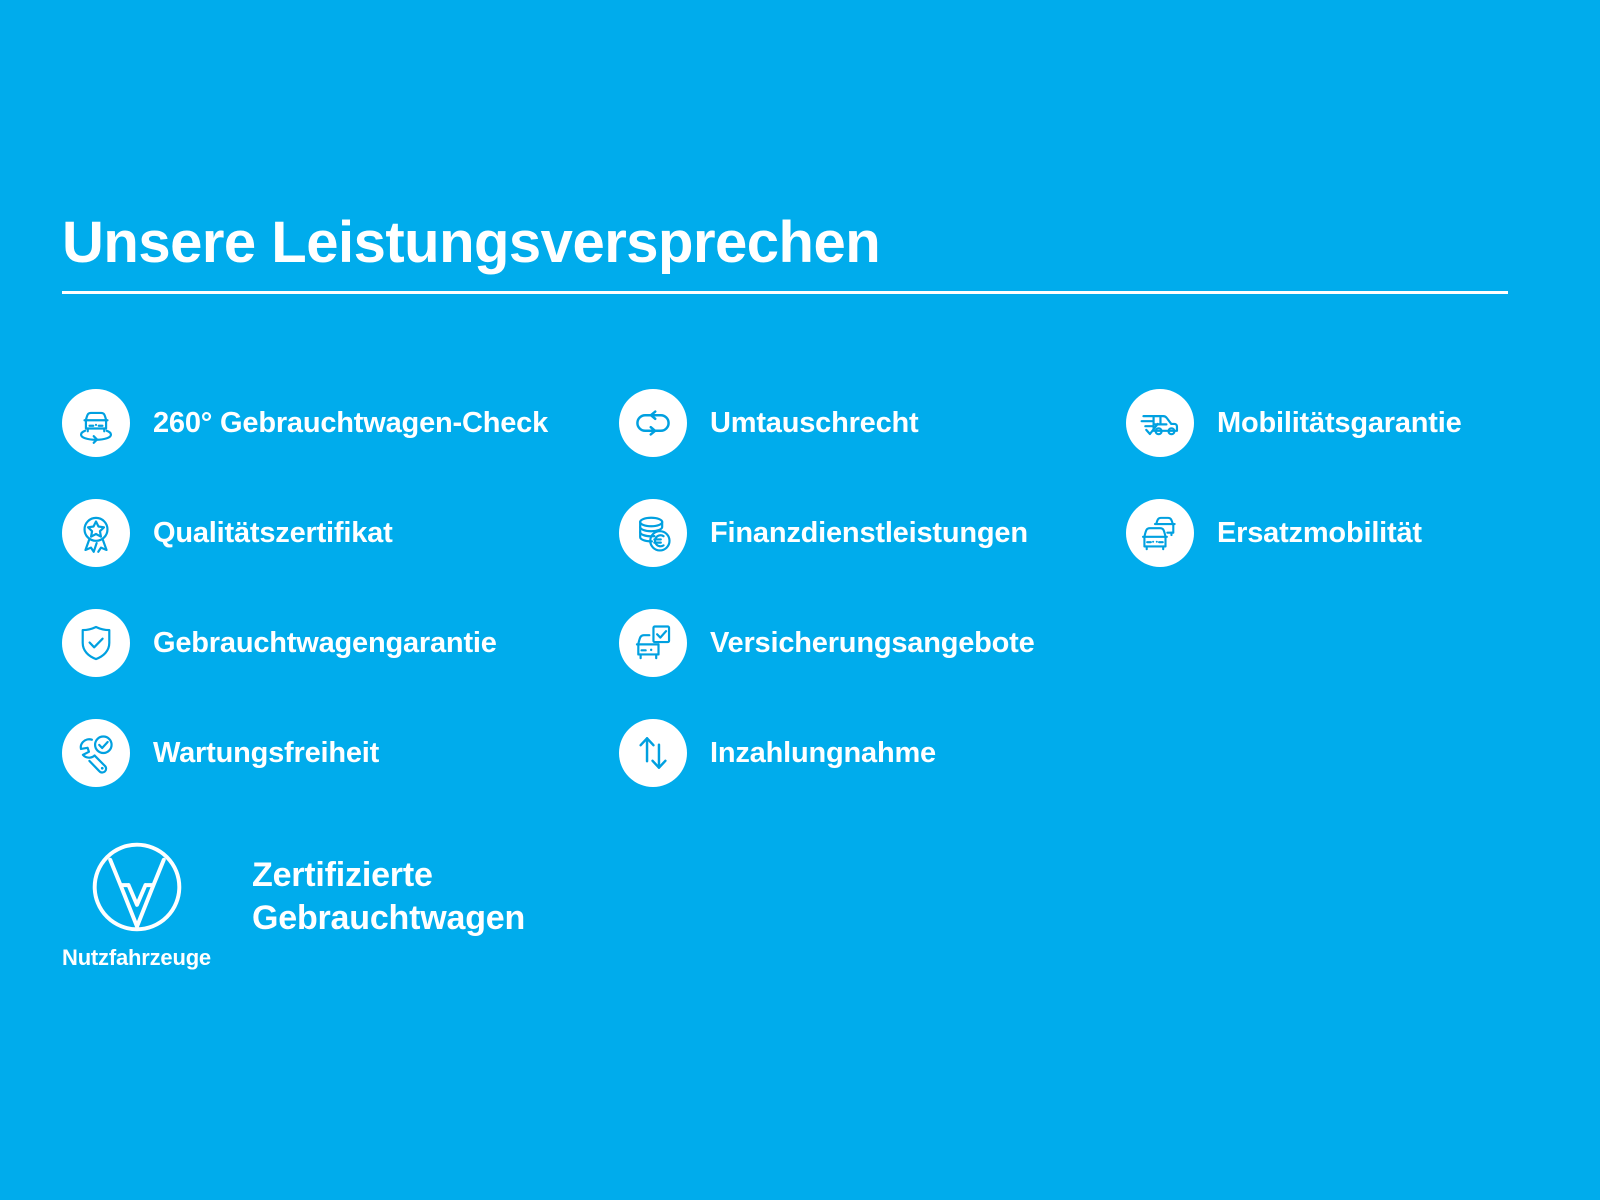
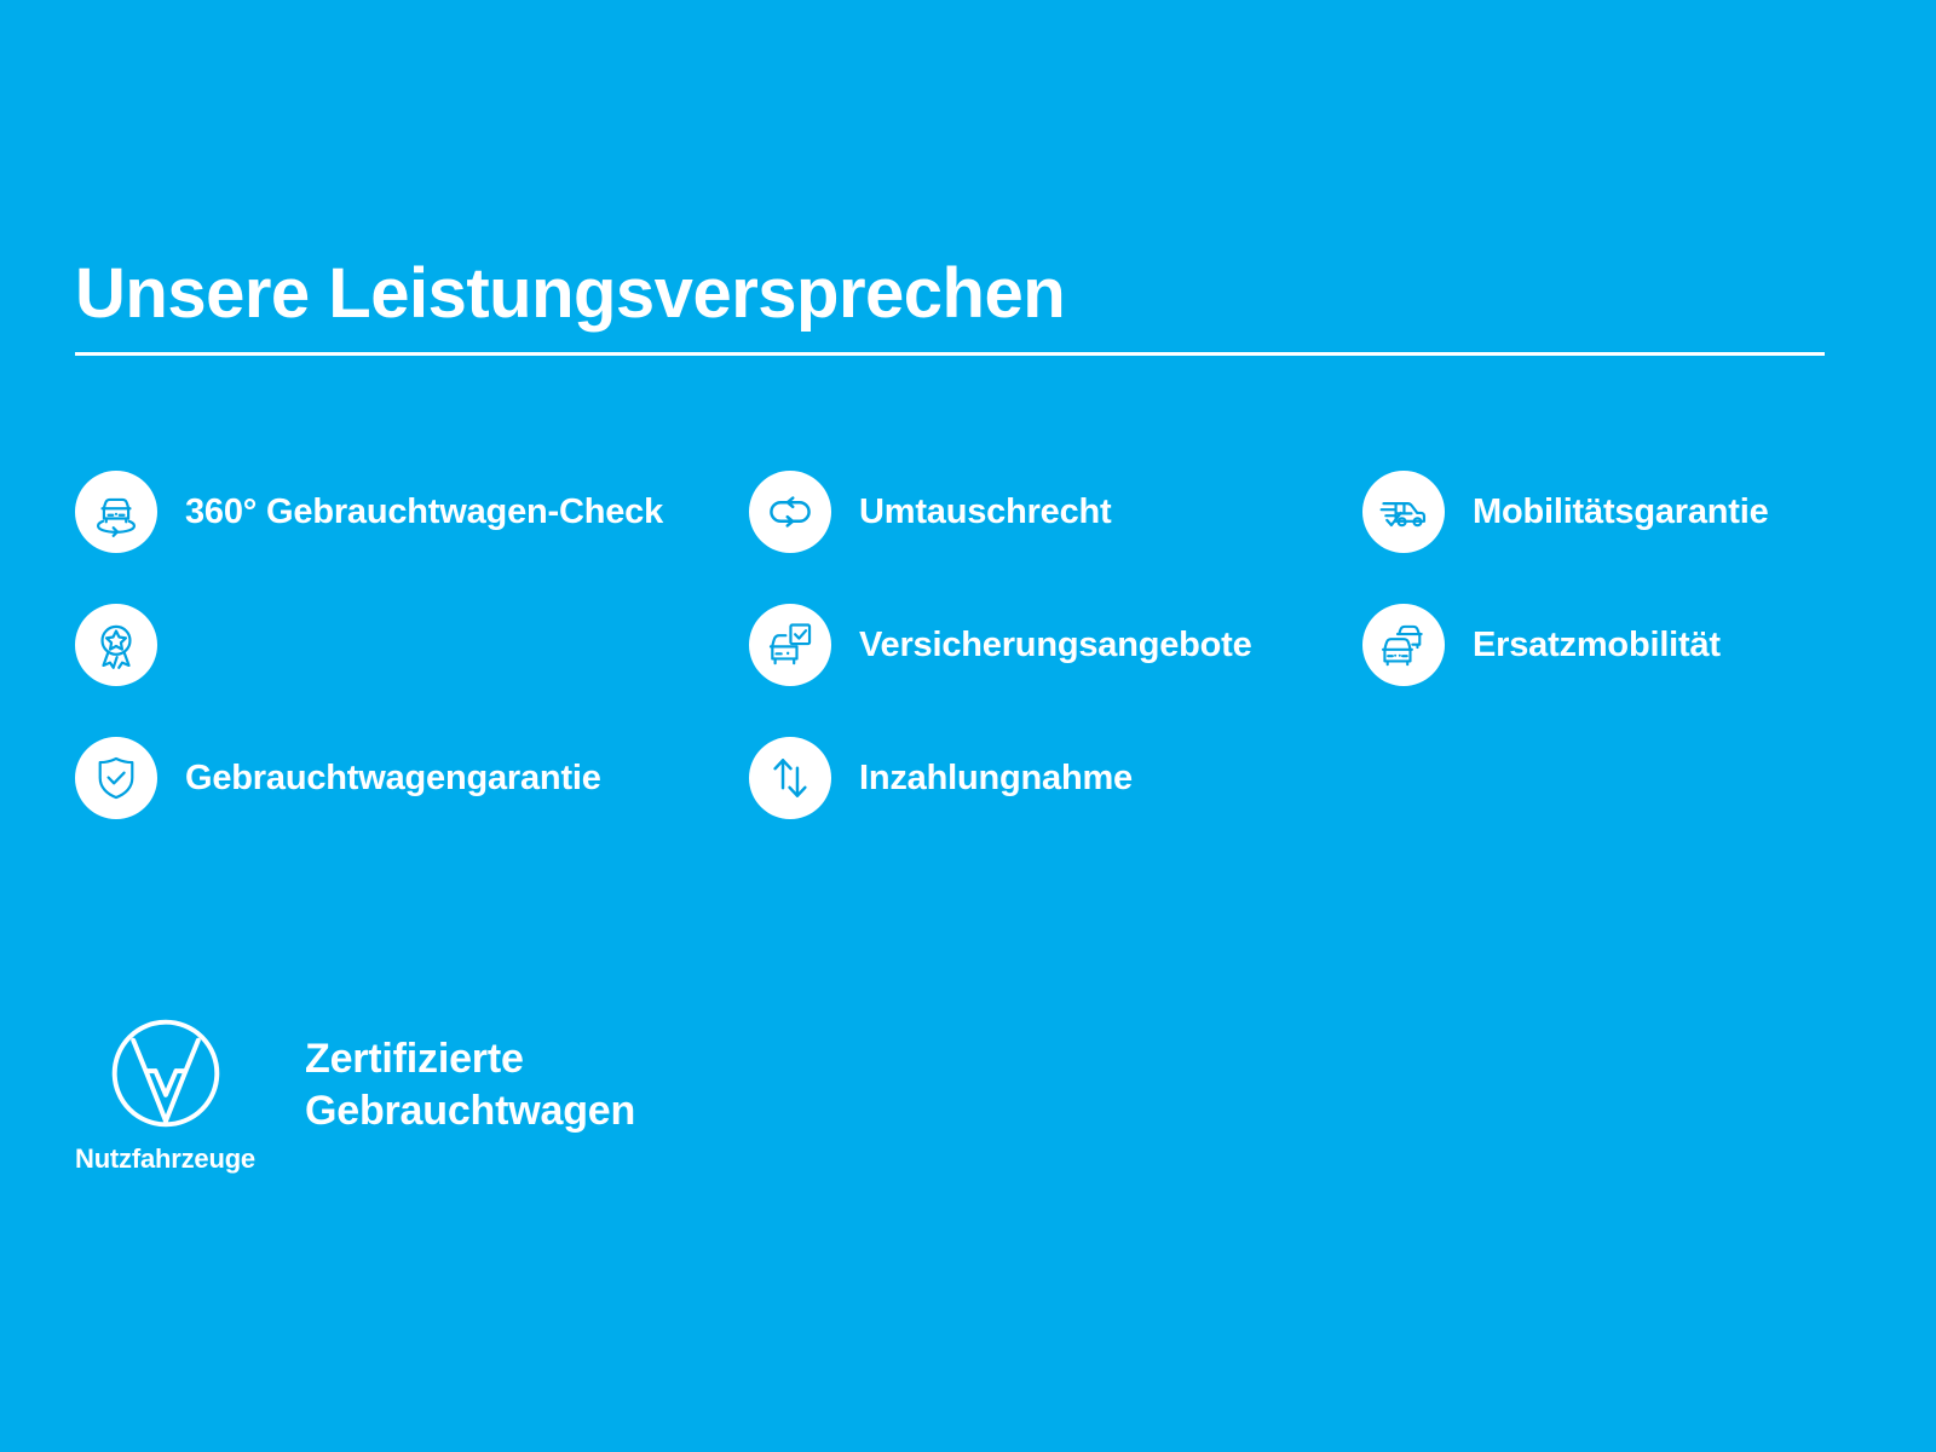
  Unsere Leistungsversprechen
- 260° Gebrauchtwagen-Check
+ 360° Gebrauchtwagen-Check
- Qualitätszertifikat
  Gebrauchtwagengarantie
- Wartungsfreiheit
  Umtauschrecht
- Finanzdienstleistungen
  Versicherungsangebote
  Inzahlungnahme
  Mobilitätsgarantie
  Ersatzmobilität
  Nutzfahrzeuge
  Zertifizierte
  Gebrauchtwagen
